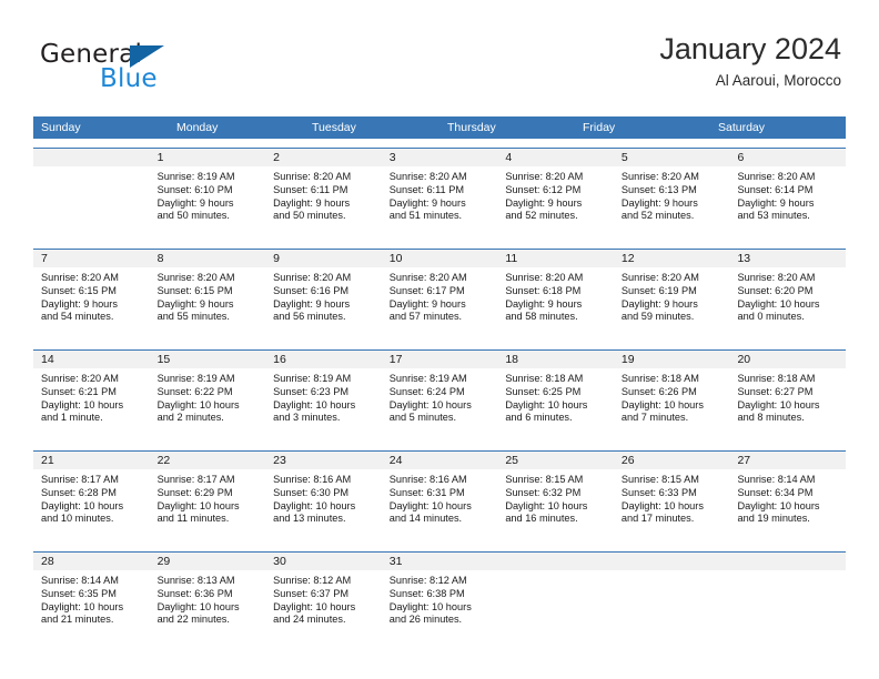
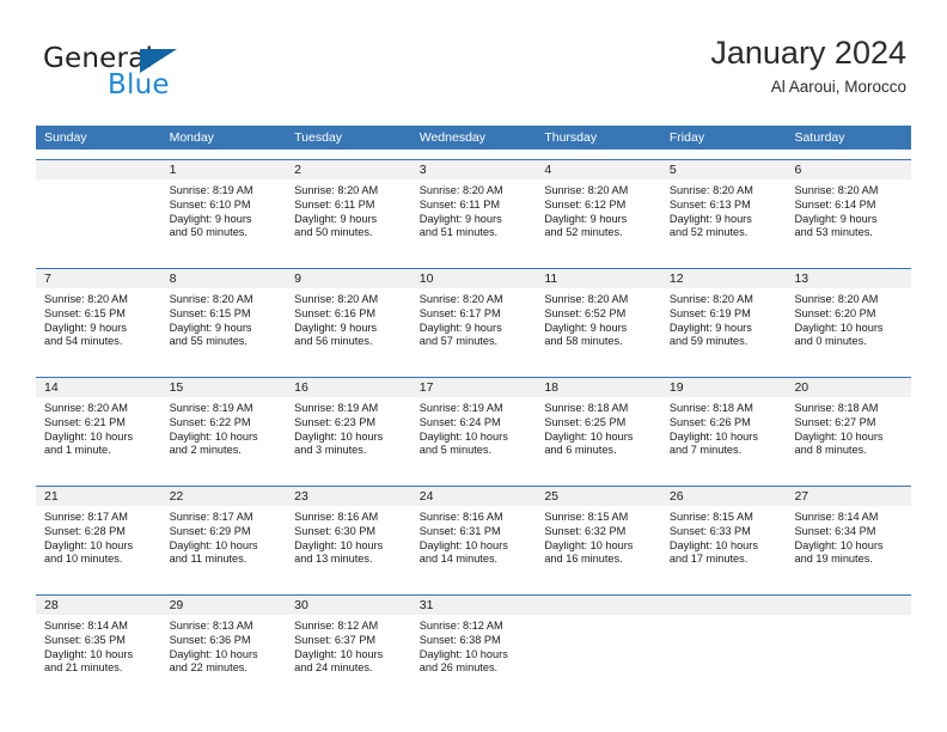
  General
  Blue
  January 2024
  Al Aaroui, Morocco
  Sunday
  Monday
  Tuesday
+ Wednesday
  Thursday
  Friday
  Saturday
  1
  2
  3
  4
  5
  6
  Sunrise: 8:19 AM
  Sunset: 6:10 PM
  Daylight: 9 hours
  and 50 minutes.
  Sunrise: 8:20 AM
  Sunset: 6:11 PM
  Daylight: 9 hours
  and 50 minutes.
  Sunrise: 8:20 AM
  Sunset: 6:11 PM
  Daylight: 9 hours
  and 51 minutes.
  Sunrise: 8:20 AM
  Sunset: 6:12 PM
  Daylight: 9 hours
  and 52 minutes.
  Sunrise: 8:20 AM
  Sunset: 6:13 PM
  Daylight: 9 hours
  and 52 minutes.
  Sunrise: 8:20 AM
  Sunset: 6:14 PM
  Daylight: 9 hours
  and 53 minutes.
  7
  8
  9
  10
  11
  12
  13
  Sunrise: 8:20 AM
  Sunset: 6:15 PM
  Daylight: 9 hours
  and 54 minutes.
  Sunrise: 8:20 AM
  Sunset: 6:15 PM
  Daylight: 9 hours
  and 55 minutes.
  Sunrise: 8:20 AM
  Sunset: 6:16 PM
  Daylight: 9 hours
  and 56 minutes.
  Sunrise: 8:20 AM
  Sunset: 6:17 PM
  Daylight: 9 hours
  and 57 minutes.
  Sunrise: 8:20 AM
- Sunset: 6:18 PM
+ Sunset: 6:52 PM
  Daylight: 9 hours
  and 58 minutes.
  Sunrise: 8:20 AM
  Sunset: 6:19 PM
  Daylight: 9 hours
  and 59 minutes.
  Sunrise: 8:20 AM
  Sunset: 6:20 PM
  Daylight: 10 hours
  and 0 minutes.
  14
  15
  16
  17
  18
  19
  20
  Sunrise: 8:20 AM
  Sunset: 6:21 PM
  Daylight: 10 hours
  and 1 minute.
  Sunrise: 8:19 AM
  Sunset: 6:22 PM
  Daylight: 10 hours
  and 2 minutes.
  Sunrise: 8:19 AM
  Sunset: 6:23 PM
  Daylight: 10 hours
  and 3 minutes.
  Sunrise: 8:19 AM
  Sunset: 6:24 PM
  Daylight: 10 hours
  and 5 minutes.
  Sunrise: 8:18 AM
  Sunset: 6:25 PM
  Daylight: 10 hours
  and 6 minutes.
  Sunrise: 8:18 AM
  Sunset: 6:26 PM
  Daylight: 10 hours
  and 7 minutes.
  Sunrise: 8:18 AM
  Sunset: 6:27 PM
  Daylight: 10 hours
  and 8 minutes.
  21
  22
  23
  24
  25
  26
  27
  Sunrise: 8:17 AM
  Sunset: 6:28 PM
  Daylight: 10 hours
  and 10 minutes.
  Sunrise: 8:17 AM
  Sunset: 6:29 PM
  Daylight: 10 hours
  and 11 minutes.
  Sunrise: 8:16 AM
  Sunset: 6:30 PM
  Daylight: 10 hours
  and 13 minutes.
  Sunrise: 8:16 AM
  Sunset: 6:31 PM
  Daylight: 10 hours
  and 14 minutes.
  Sunrise: 8:15 AM
  Sunset: 6:32 PM
  Daylight: 10 hours
  and 16 minutes.
  Sunrise: 8:15 AM
  Sunset: 6:33 PM
  Daylight: 10 hours
  and 17 minutes.
  Sunrise: 8:14 AM
  Sunset: 6:34 PM
  Daylight: 10 hours
  and 19 minutes.
  28
  29
  30
  31
  Sunrise: 8:14 AM
  Sunset: 6:35 PM
  Daylight: 10 hours
  and 21 minutes.
  Sunrise: 8:13 AM
  Sunset: 6:36 PM
  Daylight: 10 hours
  and 22 minutes.
  Sunrise: 8:12 AM
  Sunset: 6:37 PM
  Daylight: 10 hours
  and 24 minutes.
  Sunrise: 8:12 AM
  Sunset: 6:38 PM
  Daylight: 10 hours
  and 26 minutes.
